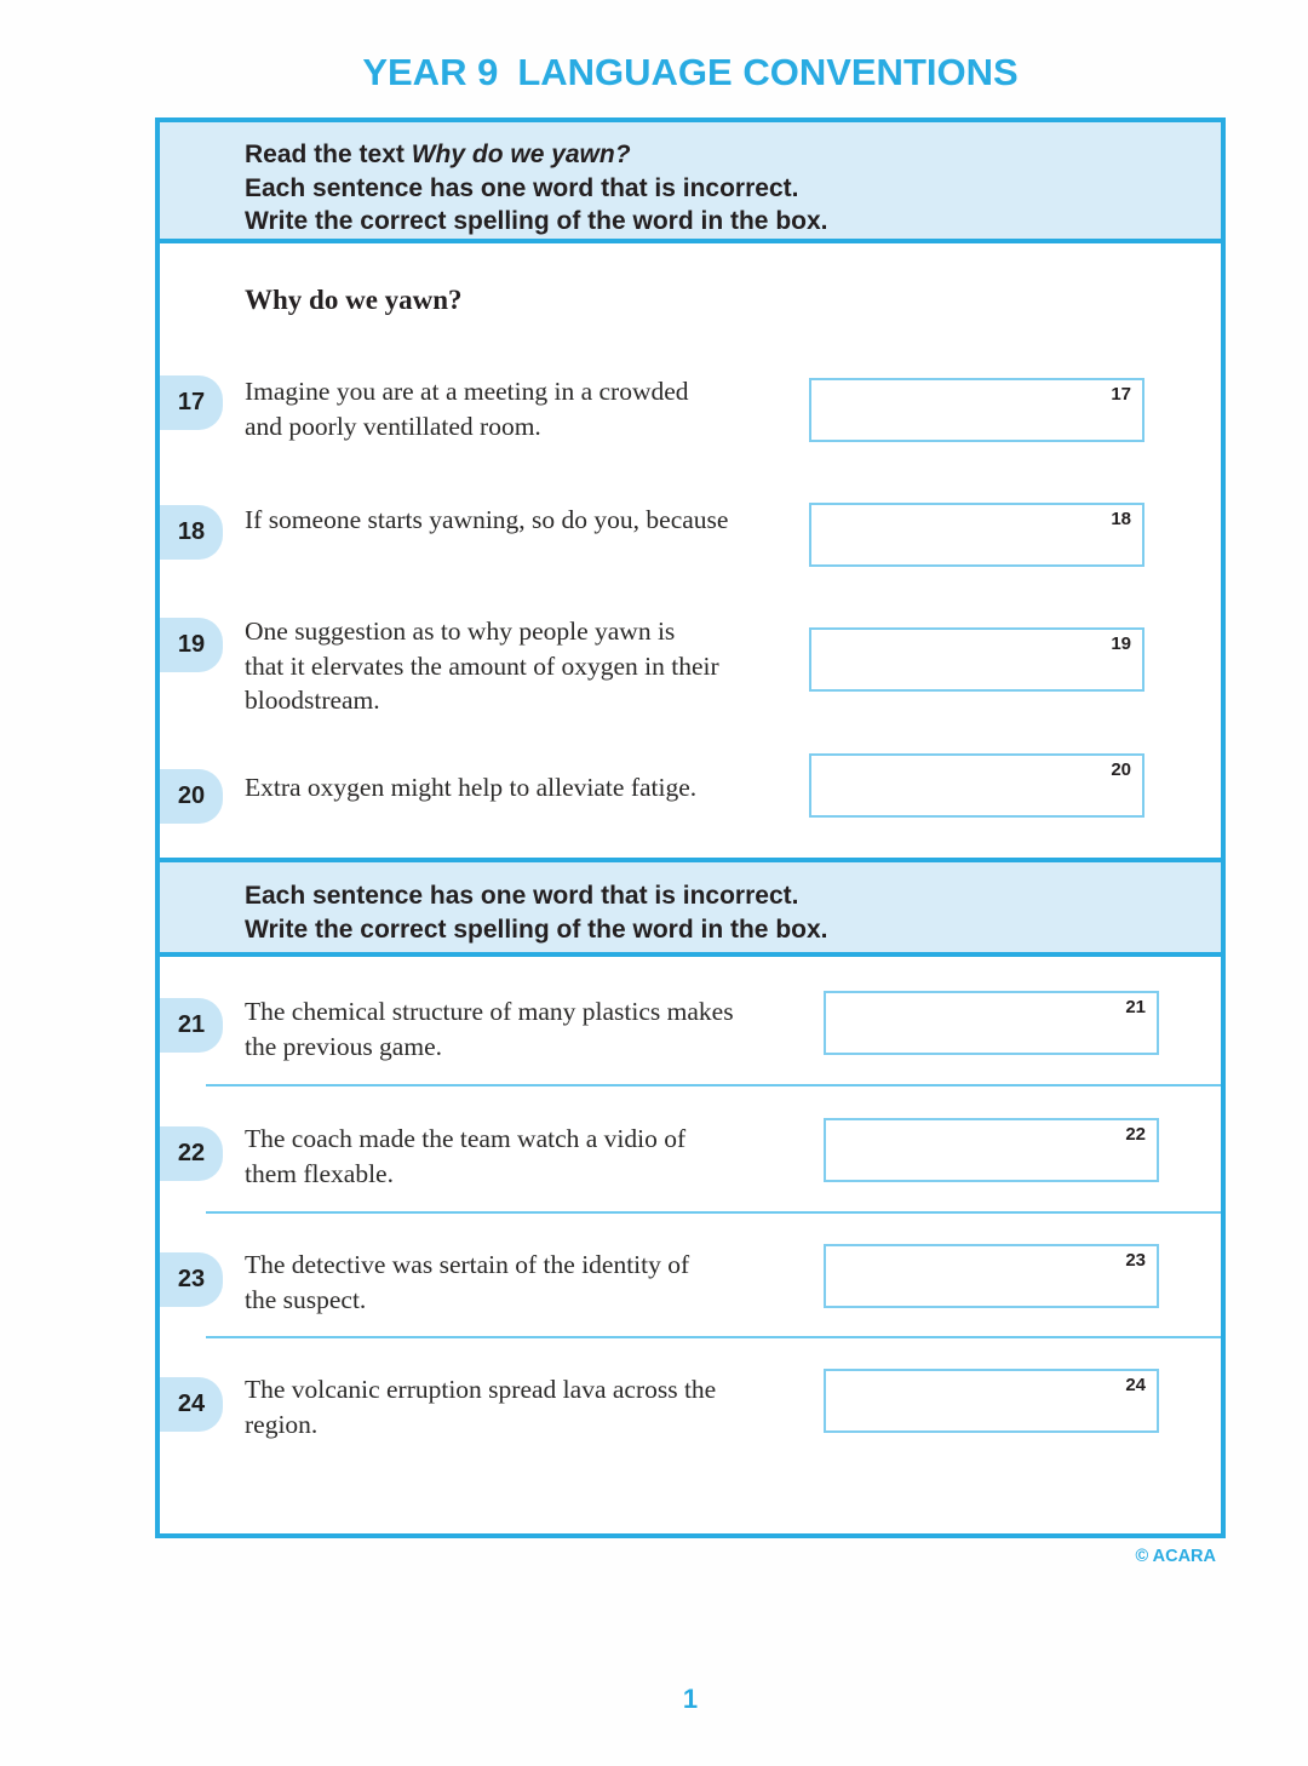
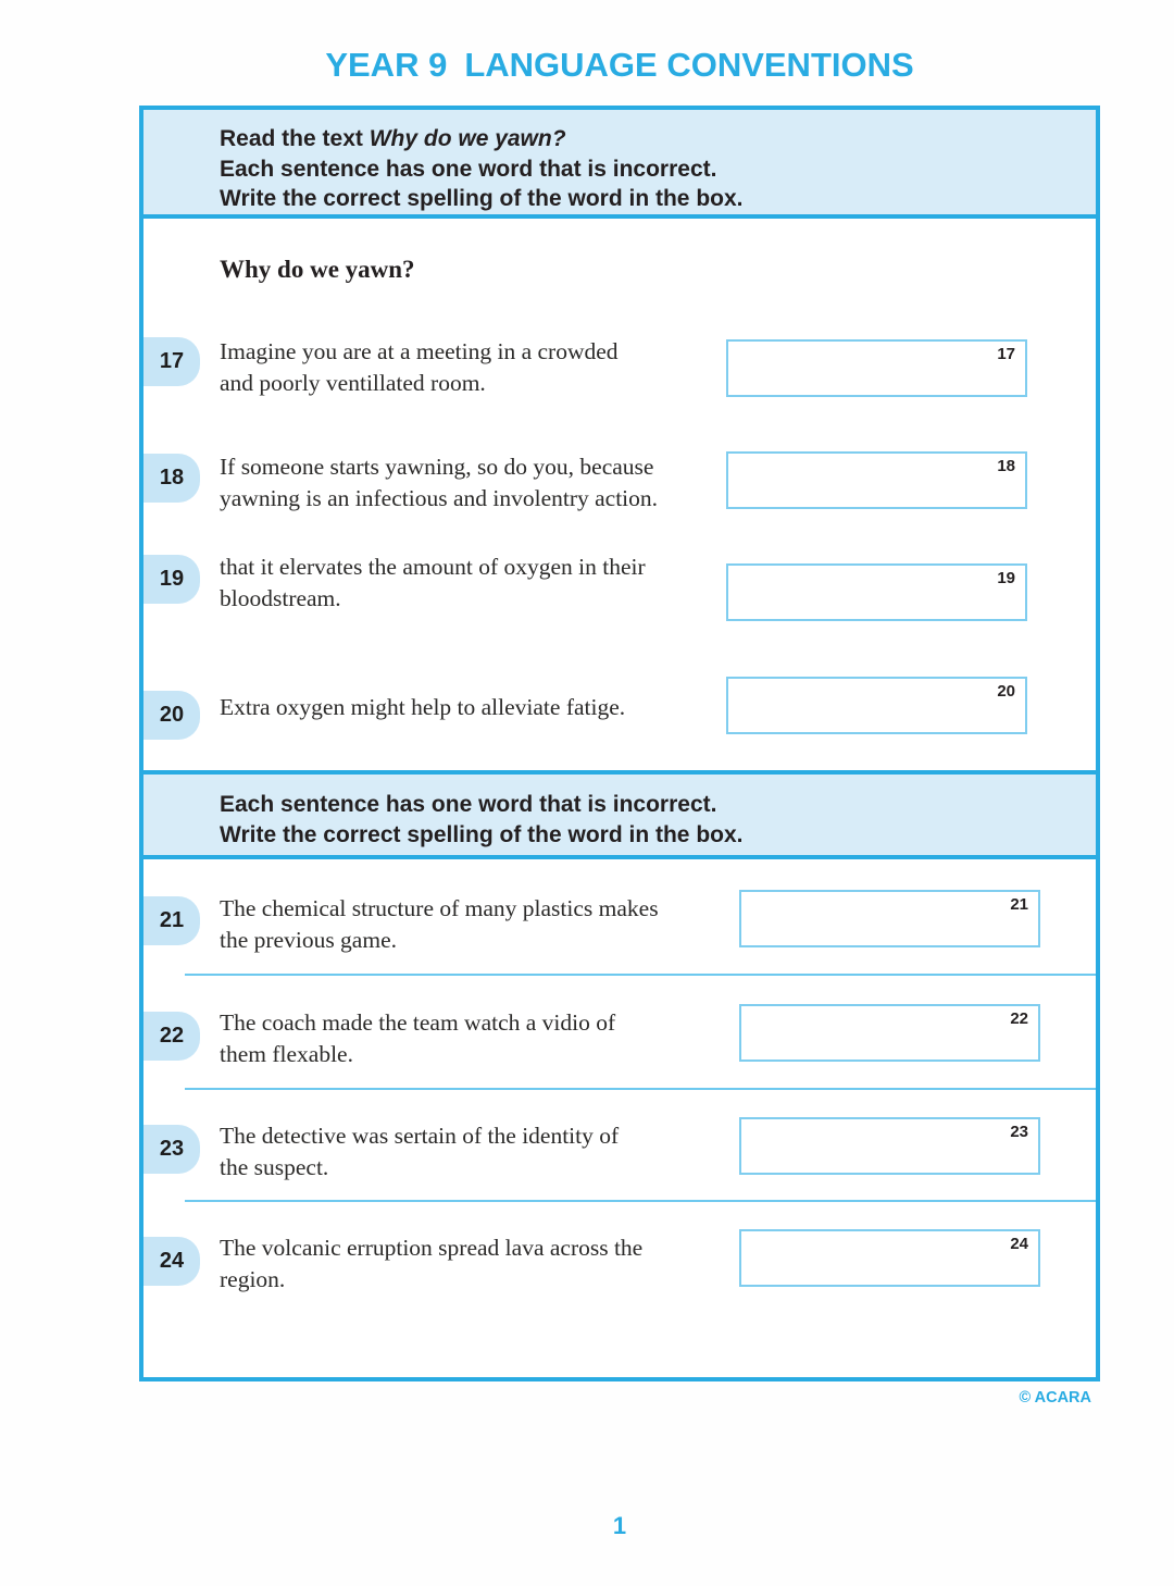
  YEAR 9 LANGUAGE CONVENTIONS
  Read the text Why do we yawn?
  Each sentence has one word that is incorrect.
  Write the correct spelling of the word in the box.
  Why do we yawn?
  17
  Imagine you are at a meeting in a crowded
  and poorly ventillated room.
  17
  18
  If someone starts yawning, so do you, because
+ yawning is an infectious and involentry action.
  18
  19
- One suggestion as to why people yawn is
  that it elervates the amount of oxygen in their
  bloodstream.
  19
  20
  Extra oxygen might help to alleviate fatige.
  20
  Each sentence has one word that is incorrect.
  Write the correct spelling of the word in the box.
  21
  The chemical structure of many plastics makes
  the previous game.
  21
  22
  The coach made the team watch a vidio of
  them flexable.
  22
  23
  The detective was sertain of the identity of
  the suspect.
  23
  24
  The volcanic erruption spread lava across the
  region.
  24
  © ACARA
  1
